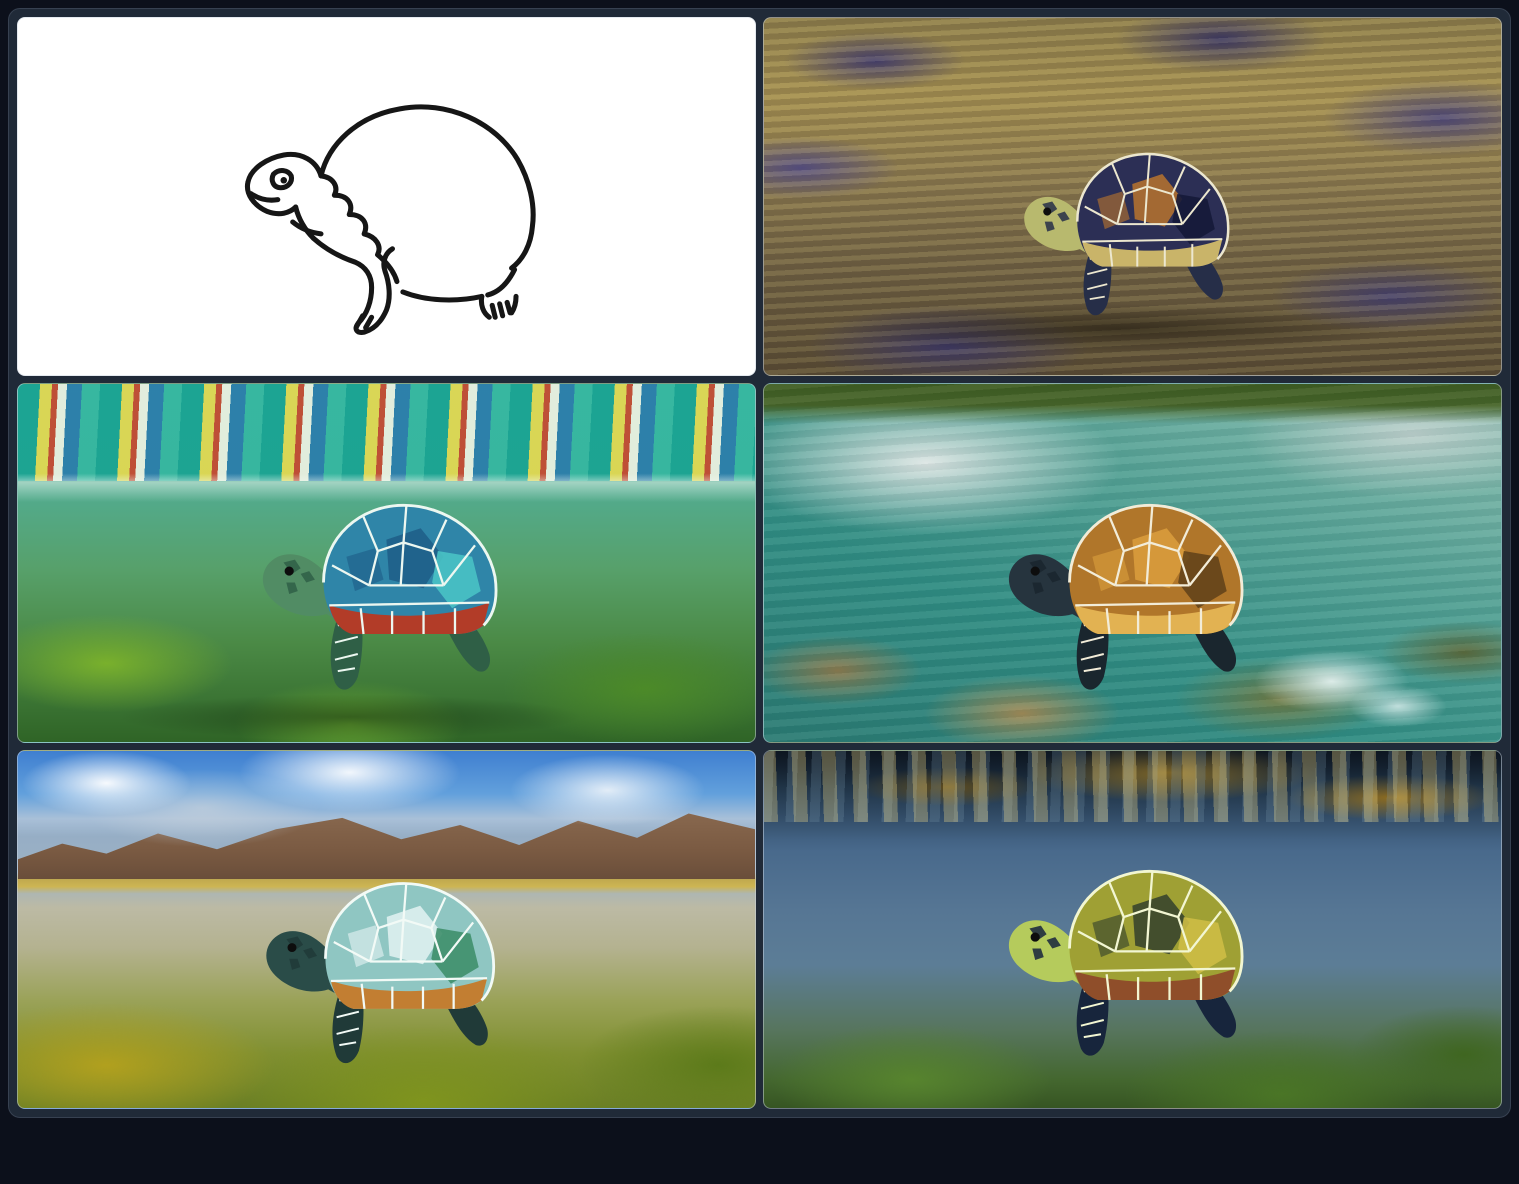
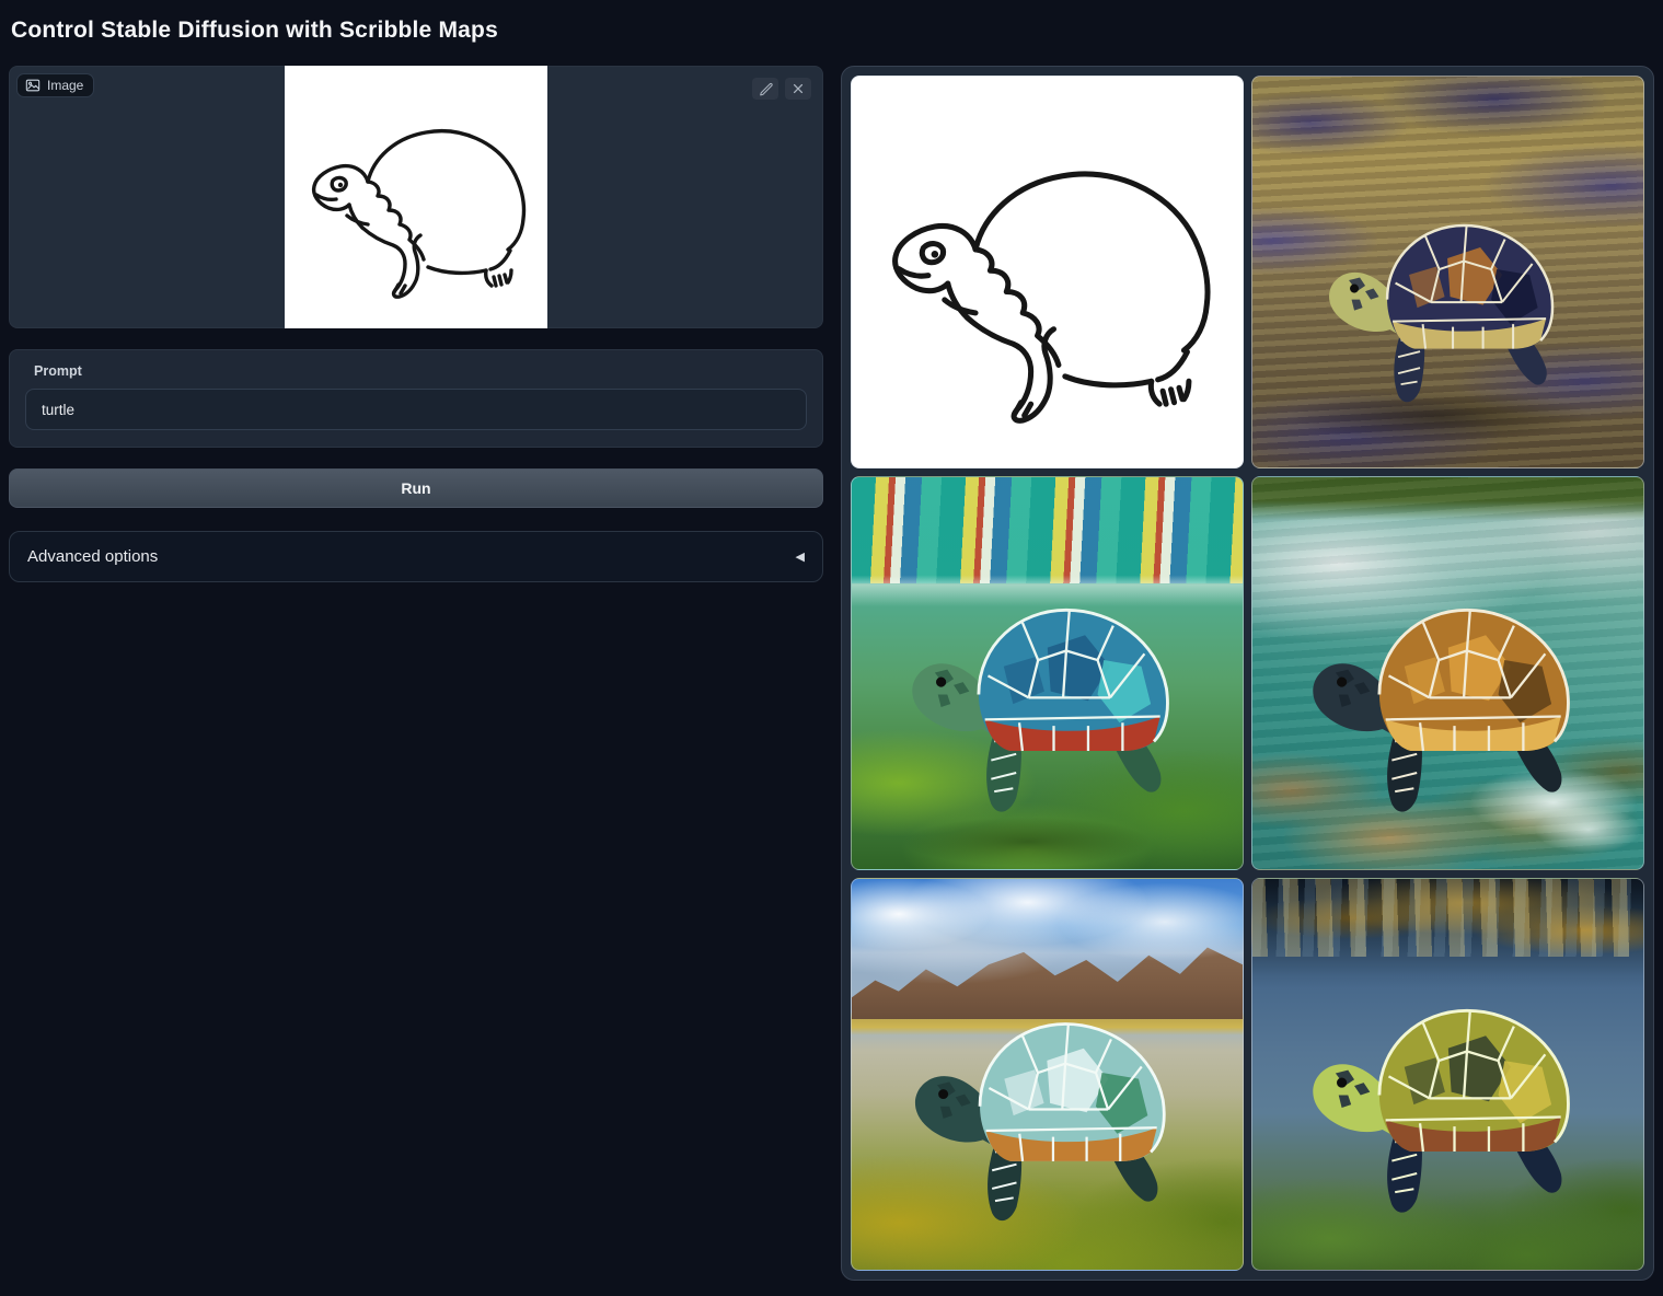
+ Control Stable Diffusion with Scribble Maps
+ Image
+ Prompt
+ turtle
+ Run
+ Advanced options
+ ◀
